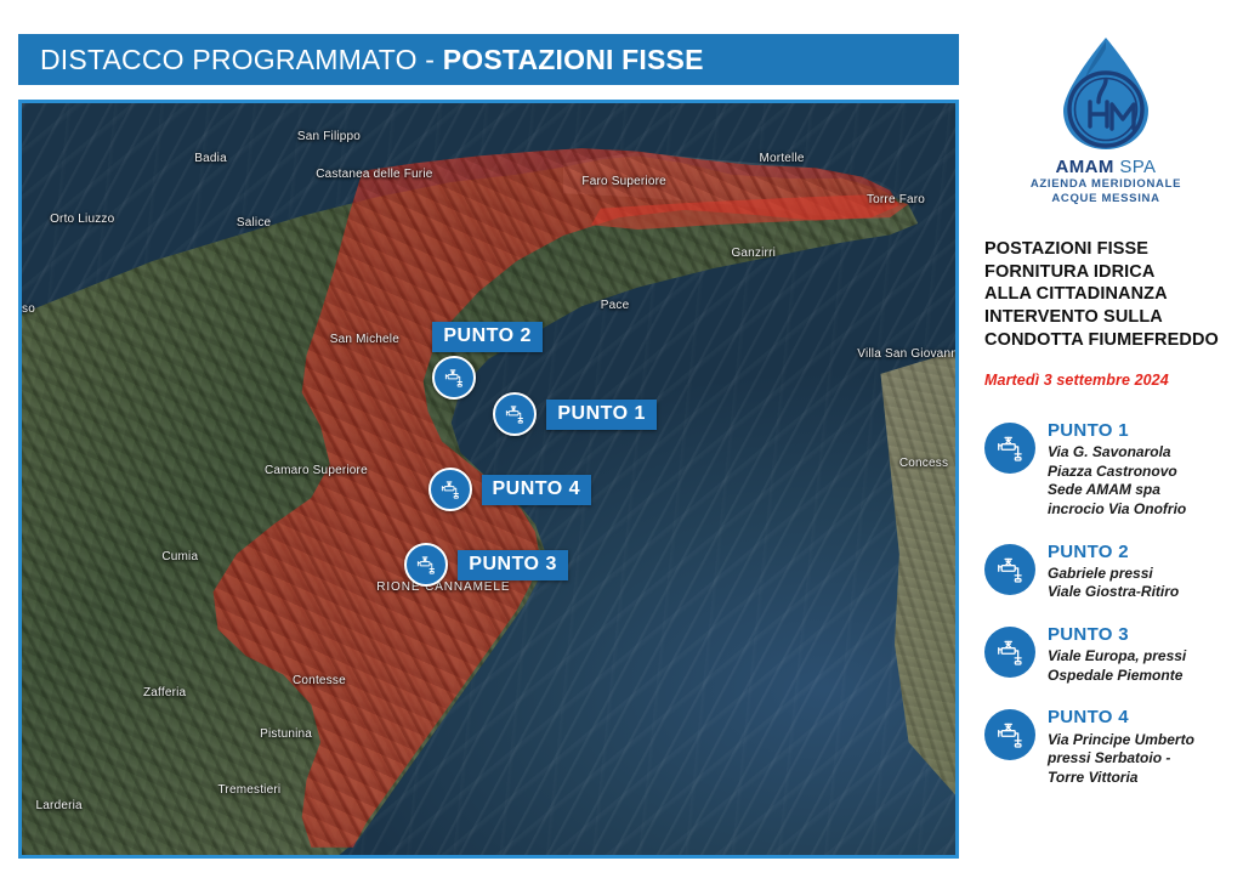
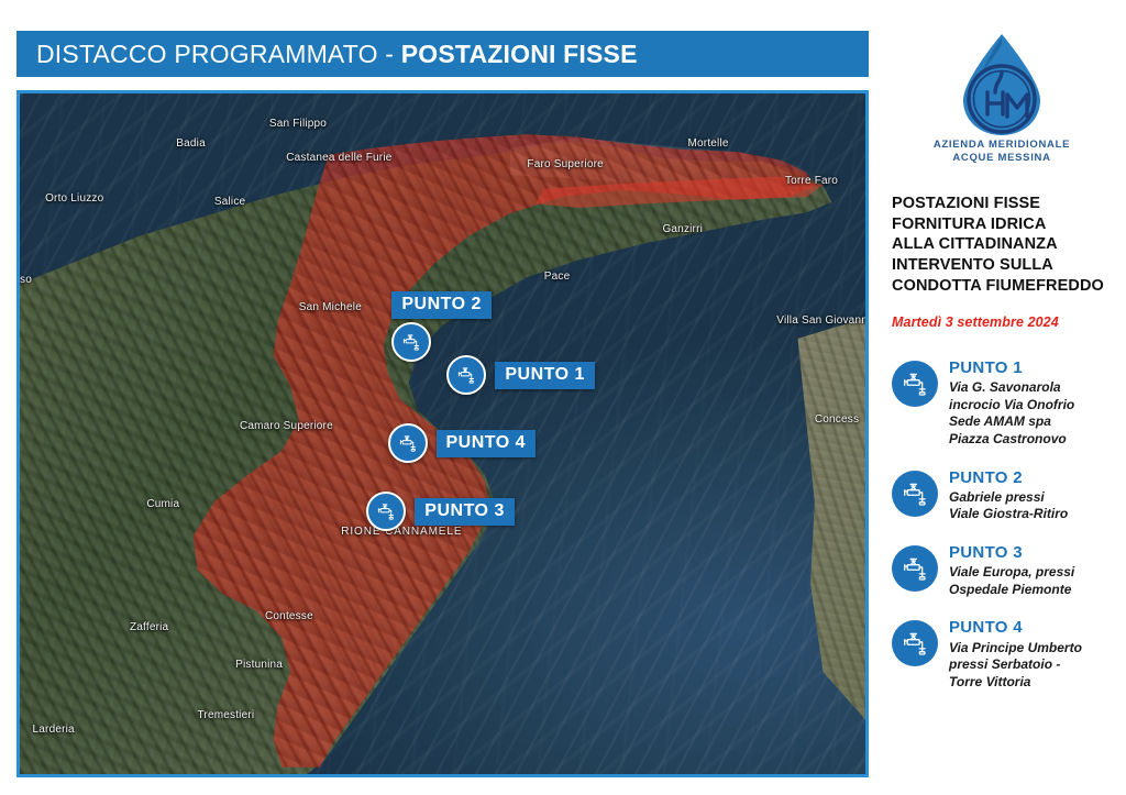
  DISTACCO PROGRAMMATO -
  POSTAZIONI FISSE
  San Filippo
  Badia
  Castanea delle Furie
  Faro Superiore
  Mortelle
  Torre Faro
  Ganzirri
  Orto Liuzzo
  Salice
  Pace
  so
  San Michele
  Villa San Giovann
  Concess
  Camaro Superiore
  Cumia
  RIONE CANNAMELE
  Zafferia
  Contesse
  Pistunina
  Tremestieri
  Larderia
  PUNTO 2
  PUNTO 1
  PUNTO 4
  PUNTO 3
- AMAM SPA
  AZIENDA MERIDIONALE
  ACQUE MESSINA
  POSTAZIONI FISSE
  FORNITURA IDRICA
  ALLA CITTADINANZA
  INTERVENTO SULLA
  CONDOTTA FIUMEFREDDO
  Martedì 3 settembre 2024
  PUNTO 1
  Via G. Savonarola
- Piazza Castronovo
+ incrocio Via Onofrio
  Sede AMAM spa
- incrocio Via Onofrio
+ Piazza Castronovo
  PUNTO 2
  Gabriele pressi
  Viale Giostra-Ritiro
  PUNTO 3
  Viale Europa, pressi
  Ospedale Piemonte
  PUNTO 4
  Via Principe Umberto
  pressi Serbatoio -
  Torre Vittoria
